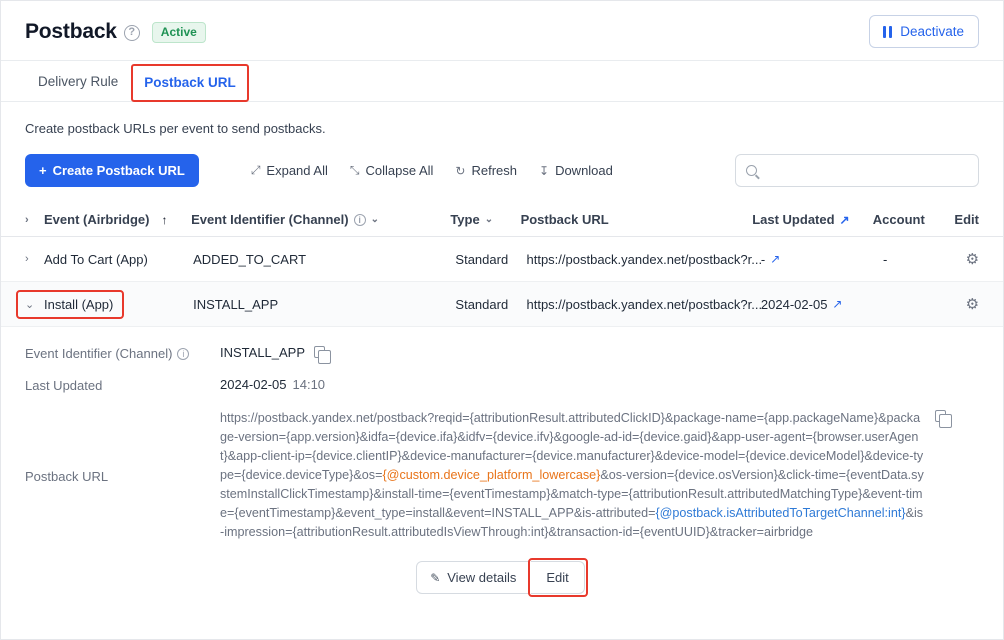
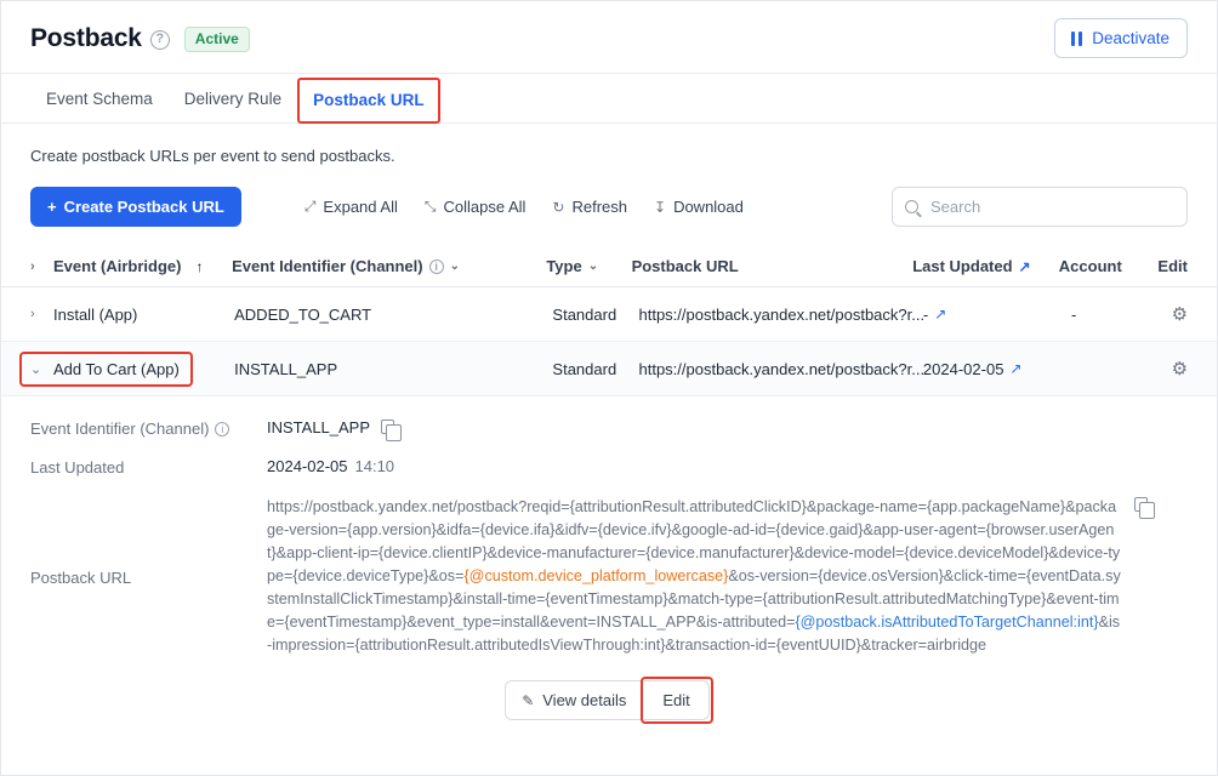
  Postback
  ?
  Active
  Deactivate
+ Event Schema
  Delivery Rule
  Postback URL
  Create postback URLs per event to send postbacks.
  +
  Create Postback URL
  ⤢
  Expand All
  ⤡
  Collapse All
  ↻
  Refresh
  ↧
  Download
+ Search
  ›
  Event (Airbridge)
  ↑
  Event Identifier (Channel)
  i
  ⌄
  Type
  ⌄
  Postback URL
  Last Updated
  ↗
  Account
  Edit
  ›
- Add To Cart (App)
+ Install (App)
  ADDED_TO_CART
  Standard
  https://postback.yandex.net/postback?r...
  -
  ↗
  -
  ⚙
  ⌄
- Install (App)
+ Add To Cart (App)
  INSTALL_APP
  Standard
  https://postback.yandex.net/postback?r...
  2024-02-05
  ↗
  ⚙
  Event Identifier (Channel)
  i
  INSTALL_APP
  Last Updated
  2024-02-05
  14:10
  Postback URL
  https://postback.yandex.net/postback?reqid={attributionResult.attributedClickID}&package-name={app.packageName}&package-version={app.version}&idfa={device.ifa}&idfv={device.ifv}&google-ad-id={device.gaid}&app-user-agent={browser.userAgent}&app-client-ip={device.clientIP}&device-manufacturer={device.manufacturer}&device-model={device.deviceModel}&device-type={device.deviceType}&os={@custom.device_platform_lowercase}&os-version={device.osVersion}&click-time={eventData.systemInstallClickTimestamp}&install-time={eventTimestamp}&match-type={attributionResult.attributedMatchingType}&event-time={eventTimestamp}&event_type=install&event=INSTALL_APP&is-attributed={@postback.isAttributedToTargetChannel:int}&is-impression={attributionResult.attributedIsViewThrough:int}&transaction-id={eventUUID}&tracker=airbridge
  ✎
  View details
  Edit
